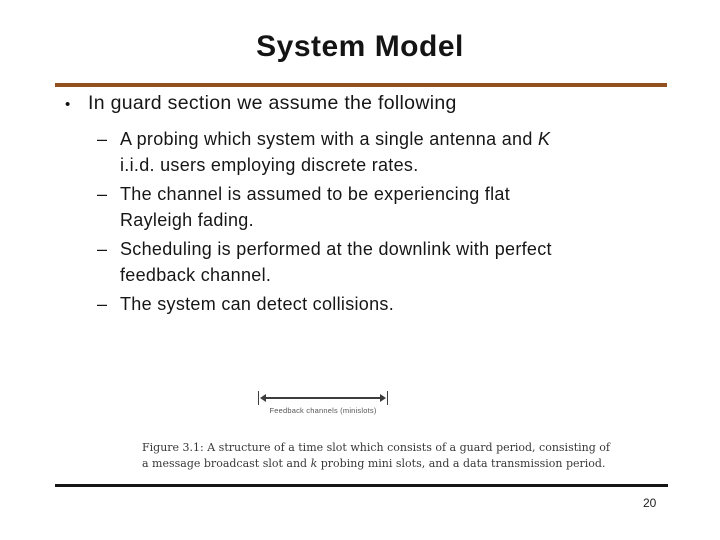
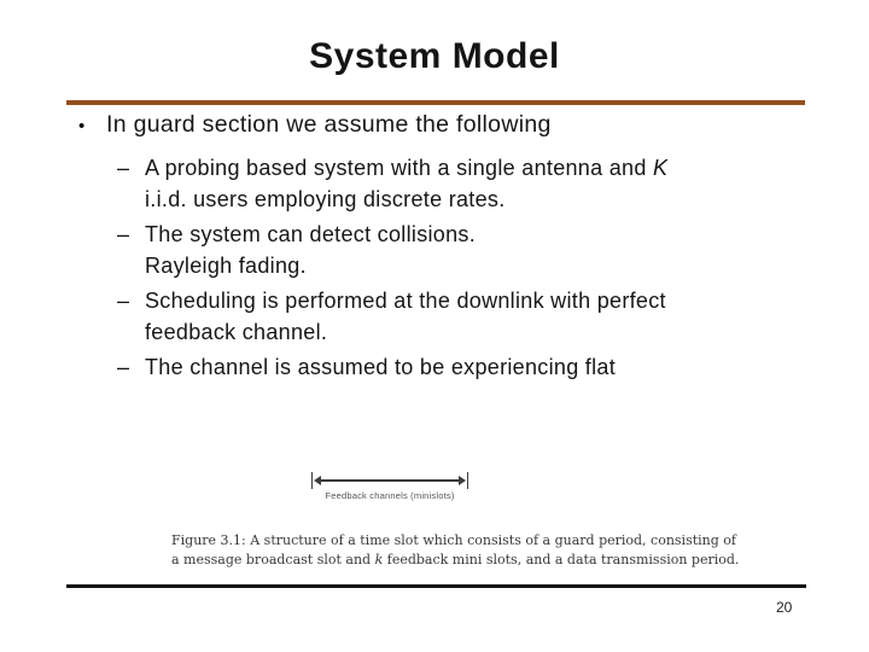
  System Model
  •
  In guard section we assume the following
  –
- A probing which system with a single antenna and K
+ A probing based system with a single antenna and K
  i.i.d. users employing discrete rates.
  –
- The channel is assumed to be experiencing flat
+ The system can detect collisions.
  Rayleigh fading.
  –
  Scheduling is performed at the downlink with perfect
  feedback channel.
  –
- The system can detect collisions.
+ The channel is assumed to be experiencing flat
  Feedback channels (minislots)
  Figure 3.1: A structure of a time slot which consists of a guard period, consisting of
- a message broadcast slot and k probing mini slots, and a data transmission period.
+ a message broadcast slot and k feedback mini slots, and a data transmission period.
  20
